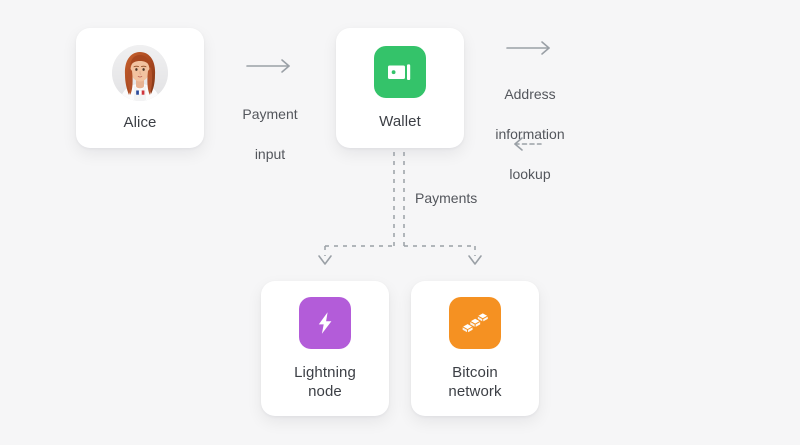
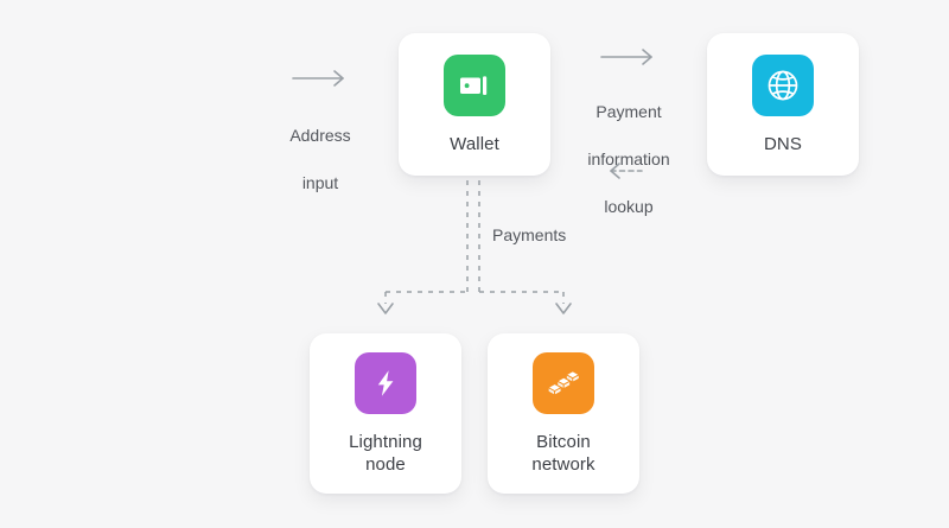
- Alice
  Wallet
+ DNS
  Lightning
  node
  Bitcoin
  network
- Payment
+ Address
  input
- Address
+ Payment
  information
  lookup
  Payments
